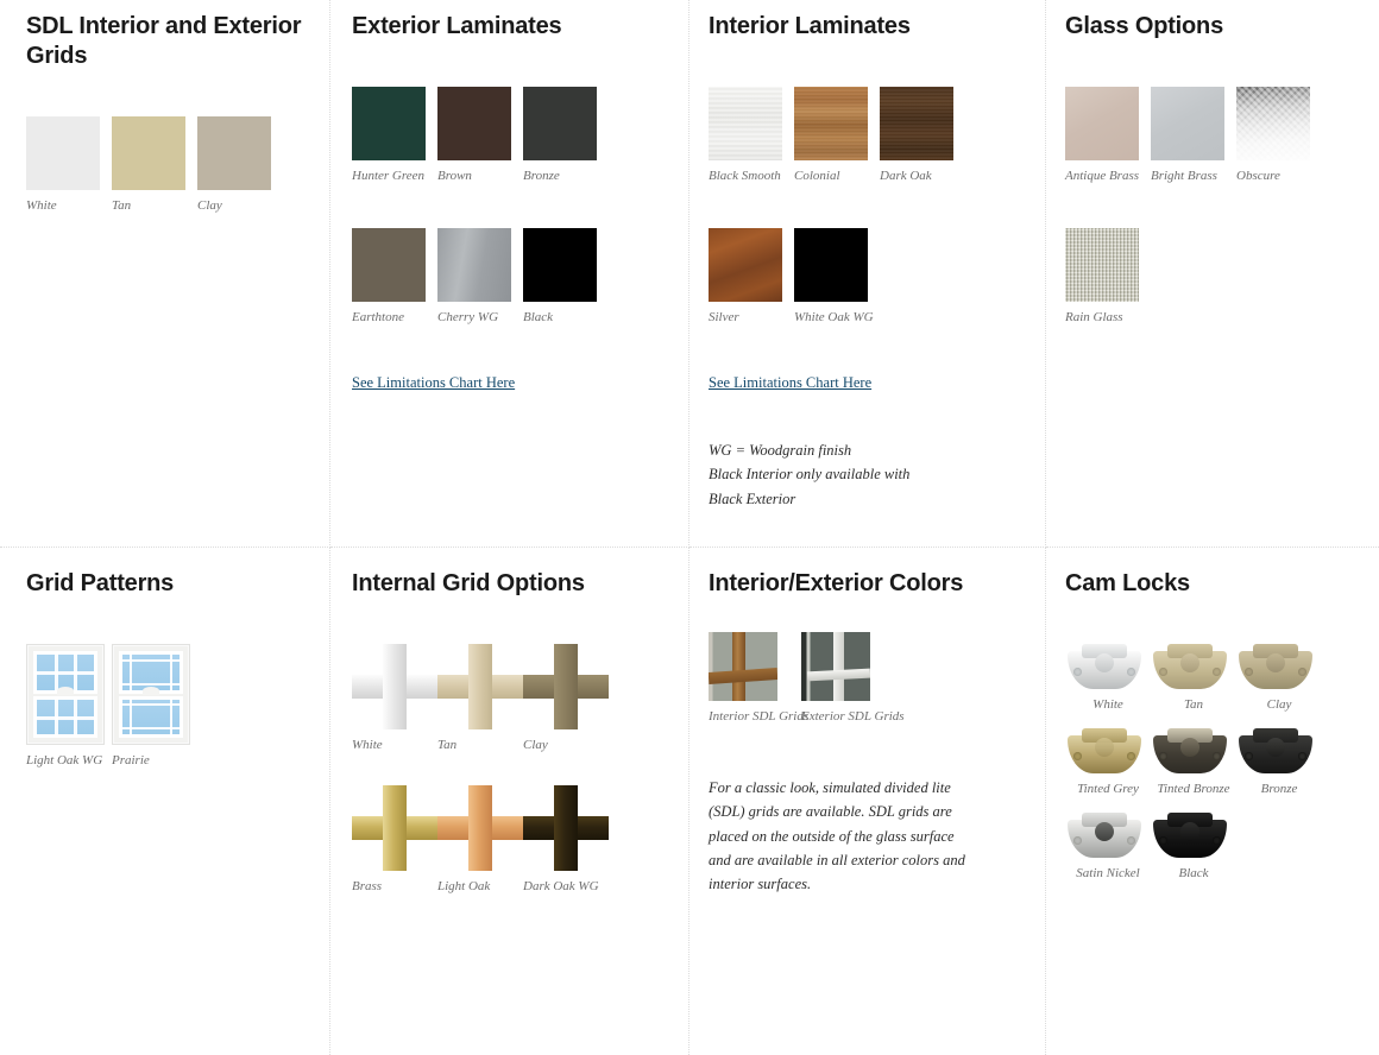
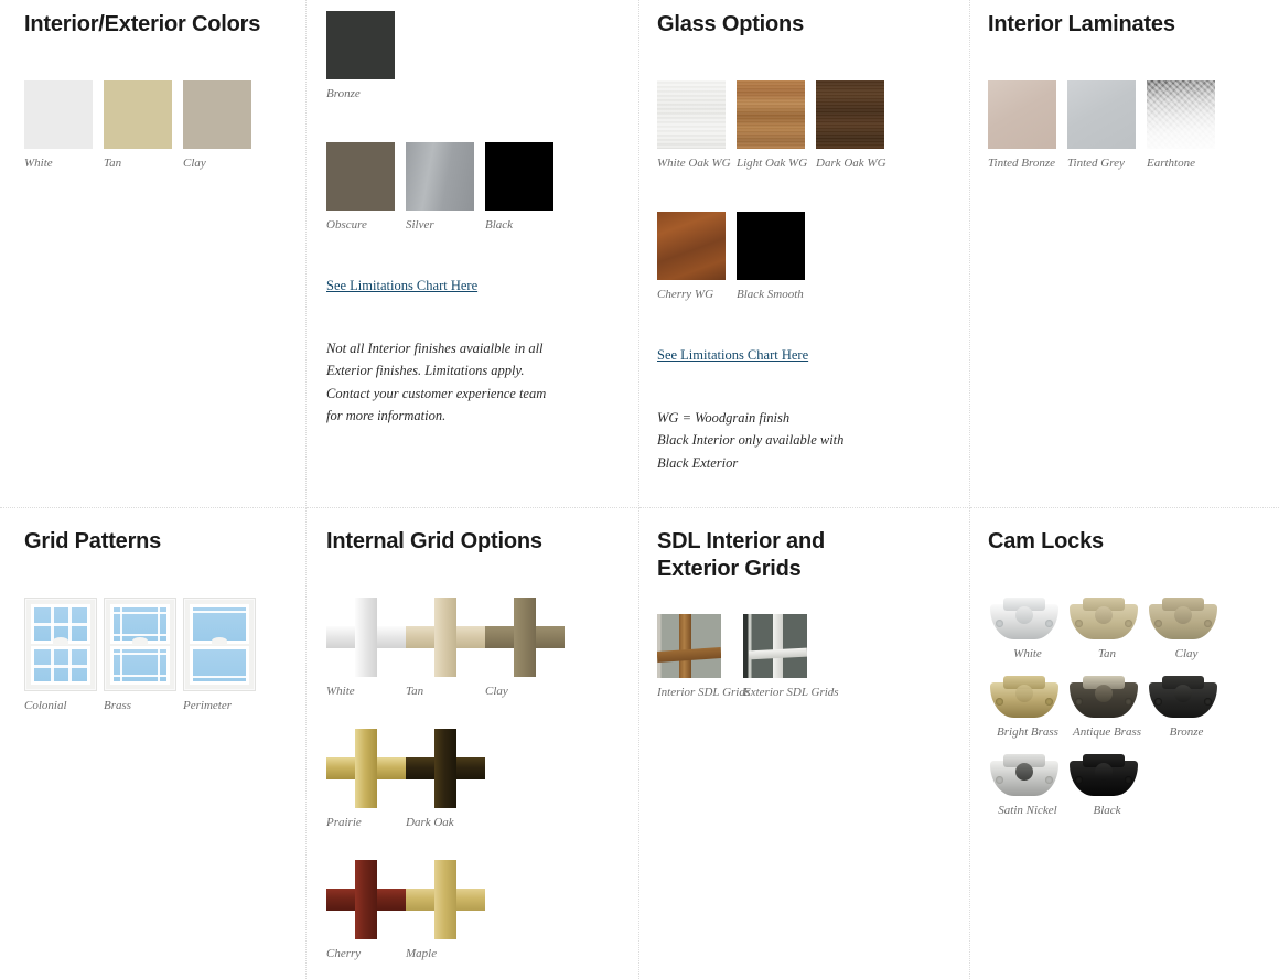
- SDL Interior and Exterior Grids
+ Interior/Exterior Colors
  White
  Tan
  Clay
- Exterior Laminates
- Hunter Green
- Brown
  Bronze
- Earthtone
+ Obscure
- Cherry WG
+ Silver
  Black
  See Limitations Chart Here
+ Not all Interior finishes avaialble in all Exterior finishes. Limitations apply. Contact your customer experience team for more information.
- Interior Laminates
+ Glass Options
- Black Smooth
+ White Oak WG
- Colonial
+ Light Oak WG
- Dark Oak
+ Dark Oak WG
- Silver
+ Cherry WG
- White Oak WG
+ Black Smooth
  See Limitations Chart Here
  WG = Woodgrain finish
  Black Interior only available with Black Exterior
- Glass Options
+ Interior Laminates
- Antique Brass
+ Tinted Bronze
- Bright Brass
+ Tinted Grey
- Obscure
+ Earthtone
- Rain Glass
  Grid Patterns
- Light Oak WG
+ Colonial
- Prairie
+ Brass
+ Perimeter
  Internal Grid Options
  White
  Tan
  Clay
- Brass
+ Prairie
- Light Oak
- Dark Oak WG
+ Dark Oak
+ Cherry
+ Maple
- Interior/Exterior Colors
+ SDL Interior and Exterior Grids
  Interior SDL Grid
  Exterior SDL Grids
- For a classic look, simulated divided lite (SDL) grids are available. SDL grids are placed on the outside of the glass surface and are available in all exterior colors and interior surfaces.
  Cam Locks
  White
  Tan
  Clay
- Tinted Grey
+ Bright Brass
- Tinted Bronze
+ Antique Brass
  Bronze
  Satin Nickel
  Black
